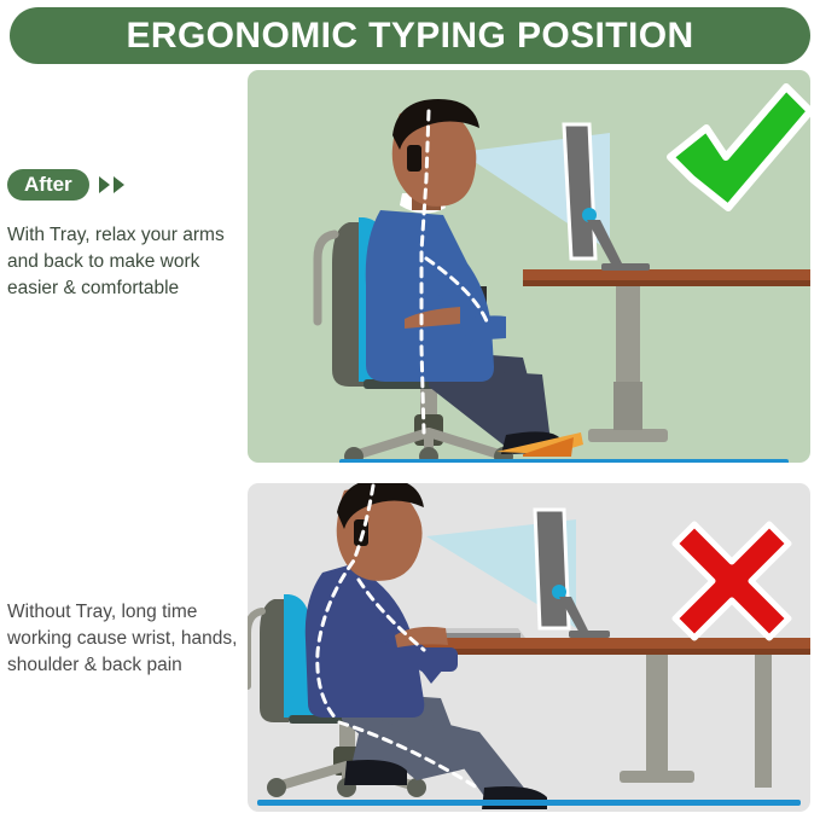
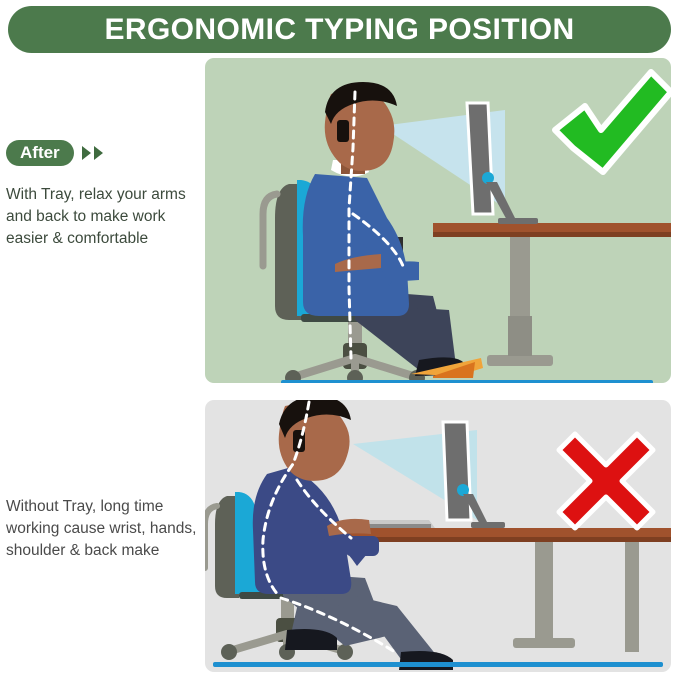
  ERGONOMIC TYPING POSITION
  After
  With Tray, relax your arms and back to make work easier & comfortable
- Without Tray, long time working cause wrist, hands, shoulder & back pain
+ Without Tray, long time working cause wrist, hands, shoulder & back make
